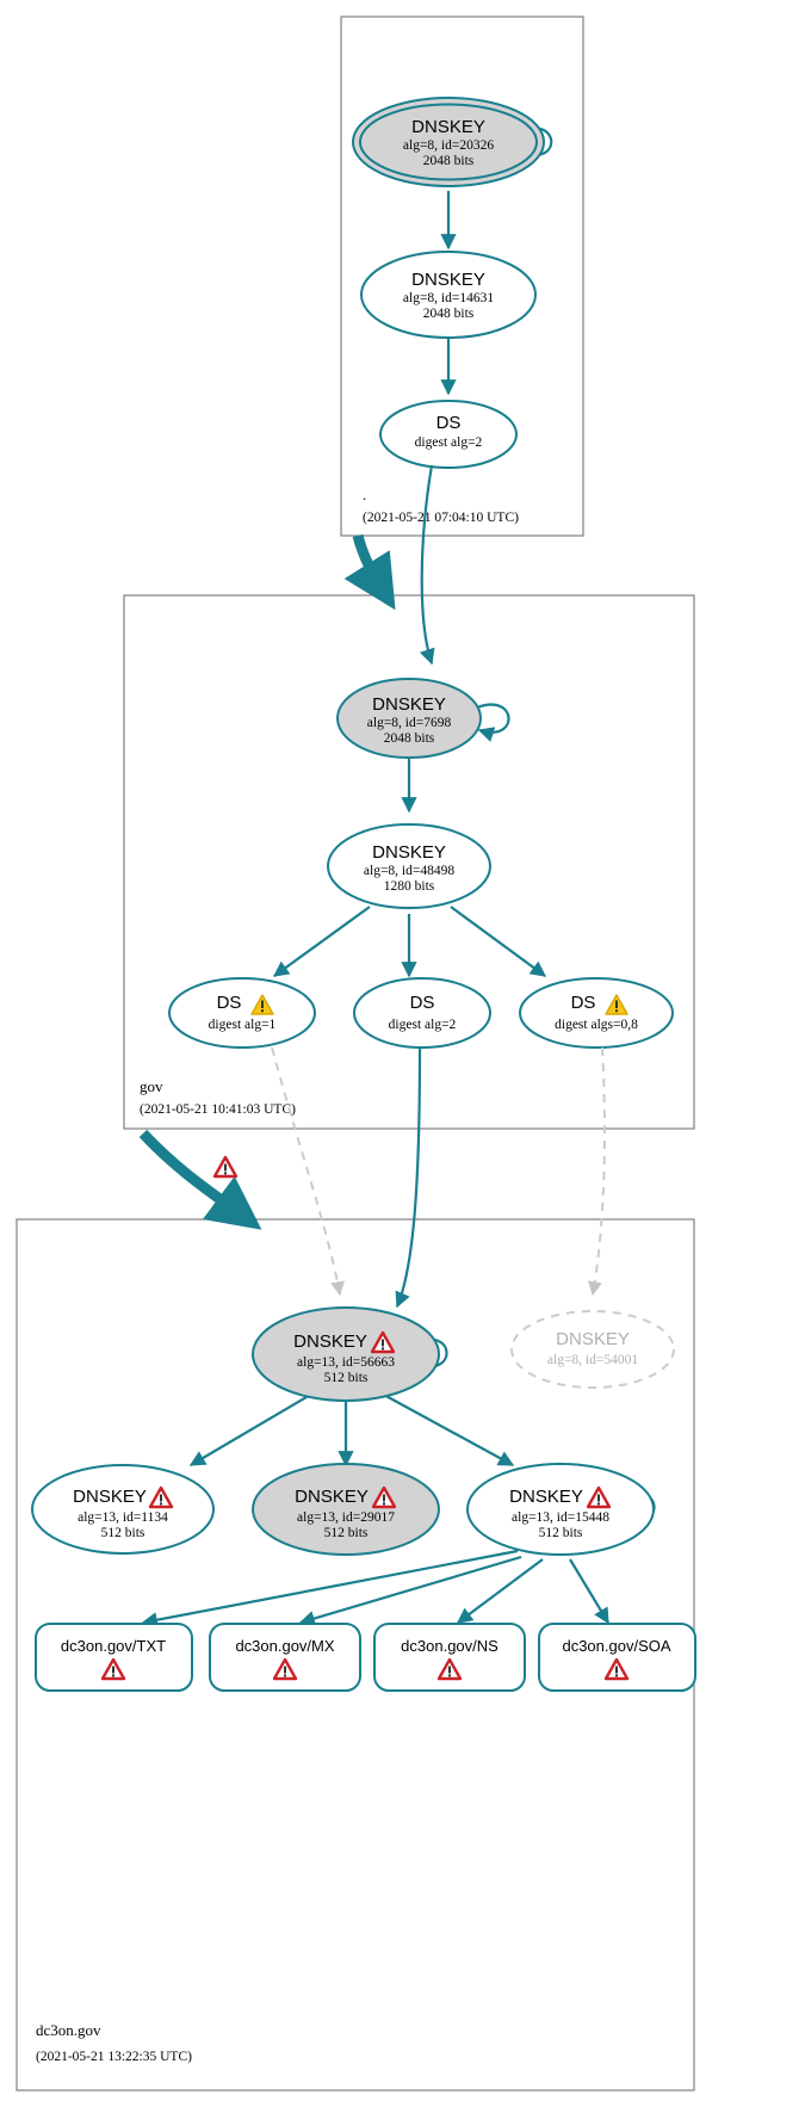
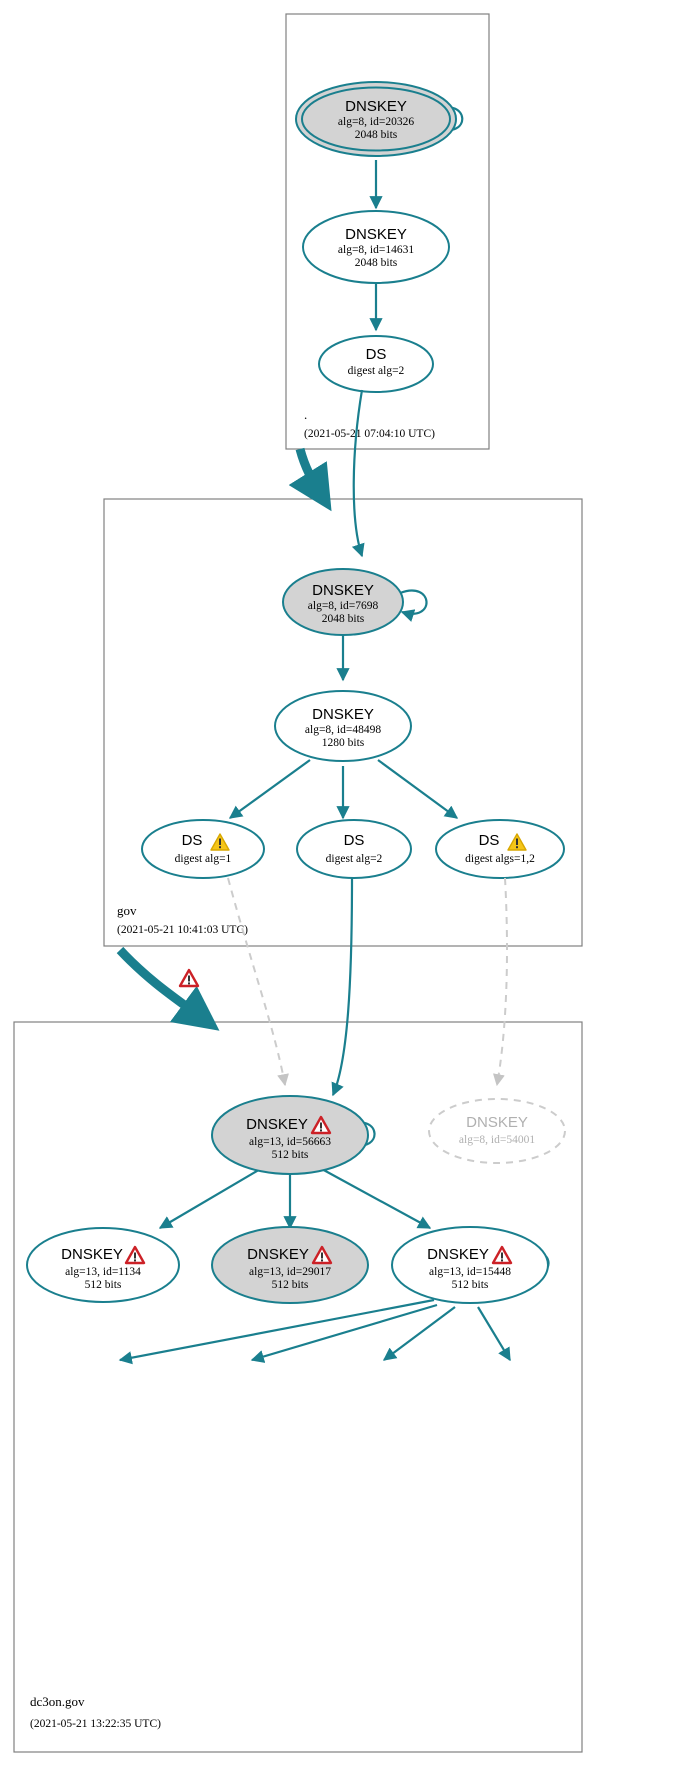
  DNSKEY
  alg=8, id=20326
  2048 bits
  DNSKEY
  alg=8, id=14631
  2048 bits
  DS
  digest alg=2
  .
  (2021-05-21 07:04:10 UTC)
  DNSKEY
  alg=8, id=7698
  2048 bits
  DNSKEY
  alg=8, id=48498
  1280 bits
  DS
  digest alg=1
  DS
  digest alg=2
  DS
- digest algs=0,8
+ digest algs=1,2
  gov
  (2021-05-21 10:41:03 UTC)
  DNSKEY
  alg=13, id=56663
  512 bits
  DNSKEY
  alg=8, id=54001
  DNSKEY
  alg=13, id=1134
  512 bits
  DNSKEY
  alg=13, id=29017
  512 bits
  DNSKEY
  alg=13, id=15448
  512 bits
- dc3on.gov/TXT
- dc3on.gov/MX
- dc3on.gov/NS
- dc3on.gov/SOA
  dc3on.gov
  (2021-05-21 13:22:35 UTC)
